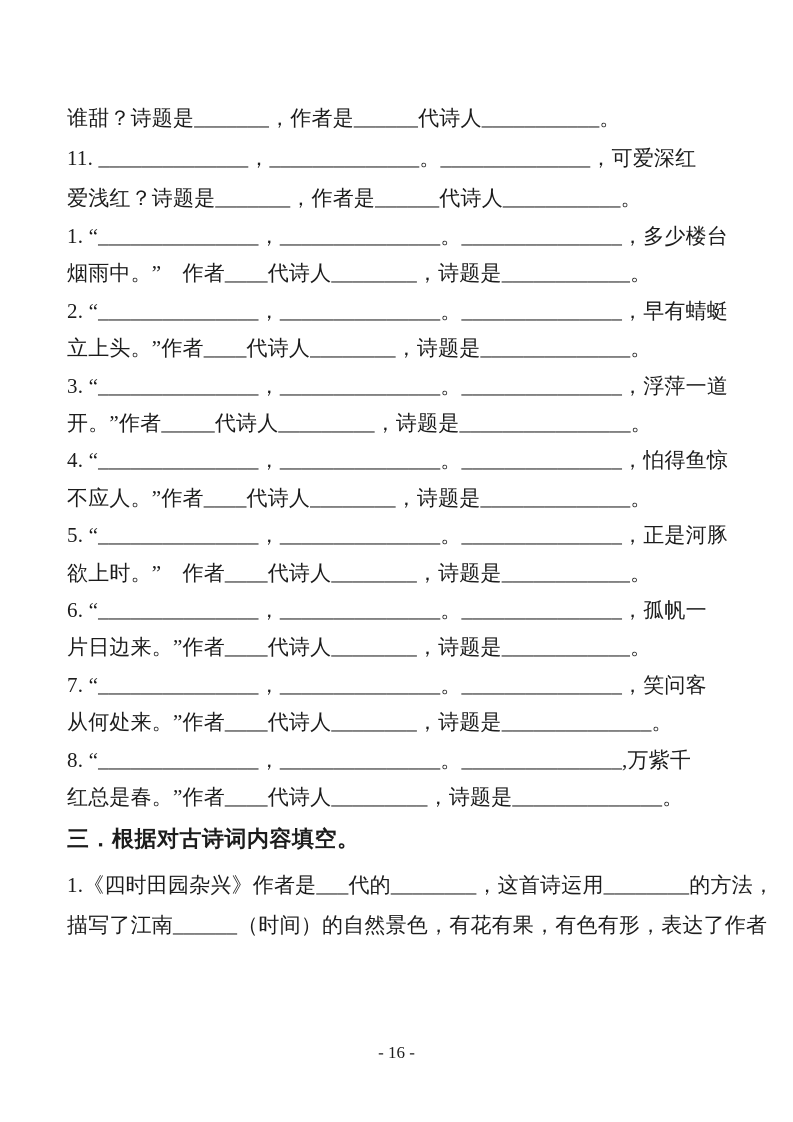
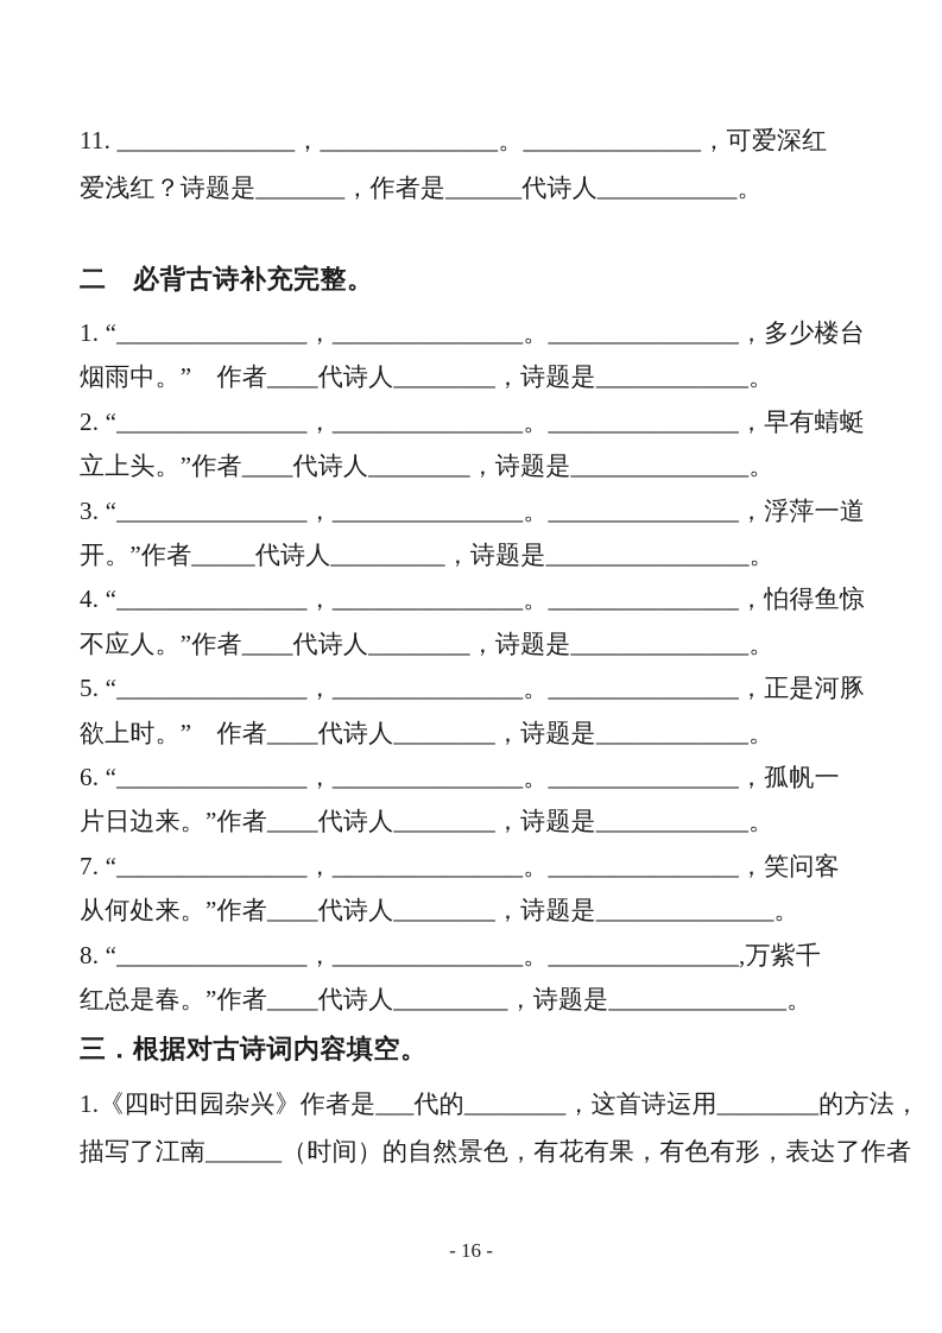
- 谁甜？诗题是_______，作者是______代诗人___________。
  11. ______________，______________。______________，可爱深红
  爱浅红？诗题是_______，作者是______代诗人___________。
+ 二 必背古诗补充完整。
  1. “_______________，_______________。_______________，多少楼台
  烟雨中。” 作者____代诗人________，诗题是____________。
  2. “_______________，_______________。_______________，早有蜻蜓
  立上头。”作者____代诗人________，诗题是______________。
  3. “_______________，_______________。_______________，浮萍一道
  开。”作者_____代诗人_________，诗题是________________。
  4. “_______________，_______________。_______________，怕得鱼惊
  不应人。”作者____代诗人________，诗题是______________。
  5. “_______________，_______________。_______________，正是河豚
  欲上时。” 作者____代诗人________，诗题是____________。
  6. “_______________，_______________。_______________，孤帆一
  片日边来。”作者____代诗人________，诗题是____________。
  7. “_______________，_______________。_______________，笑问客
  从何处来。”作者____代诗人________，诗题是______________。
  8. “_______________，_______________。_______________,万紫千
  红总是春。”作者____代诗人_________，诗题是______________。
  三．根据对古诗词内容填空。
  1.《四时田园杂兴》作者是___代的________，这首诗运用________的方法，
  描写了江南______（时间）的自然景色，有花有果，有色有形，表达了作者
  - 16 -
